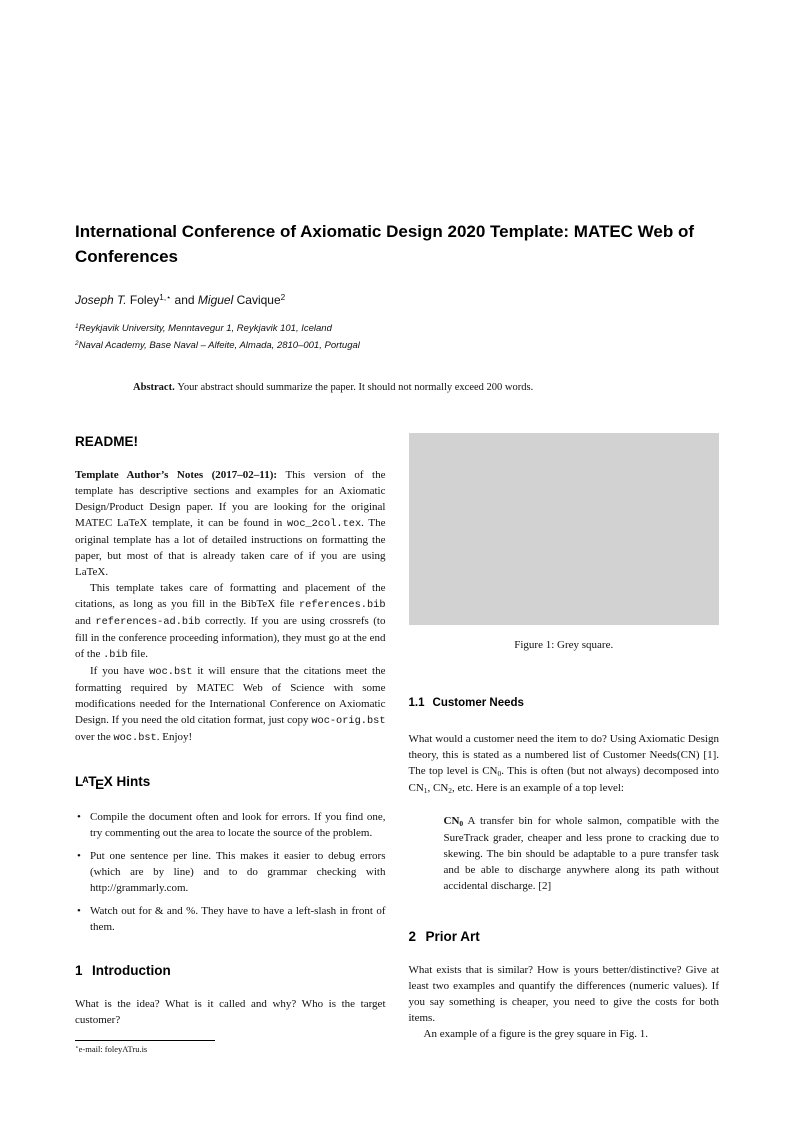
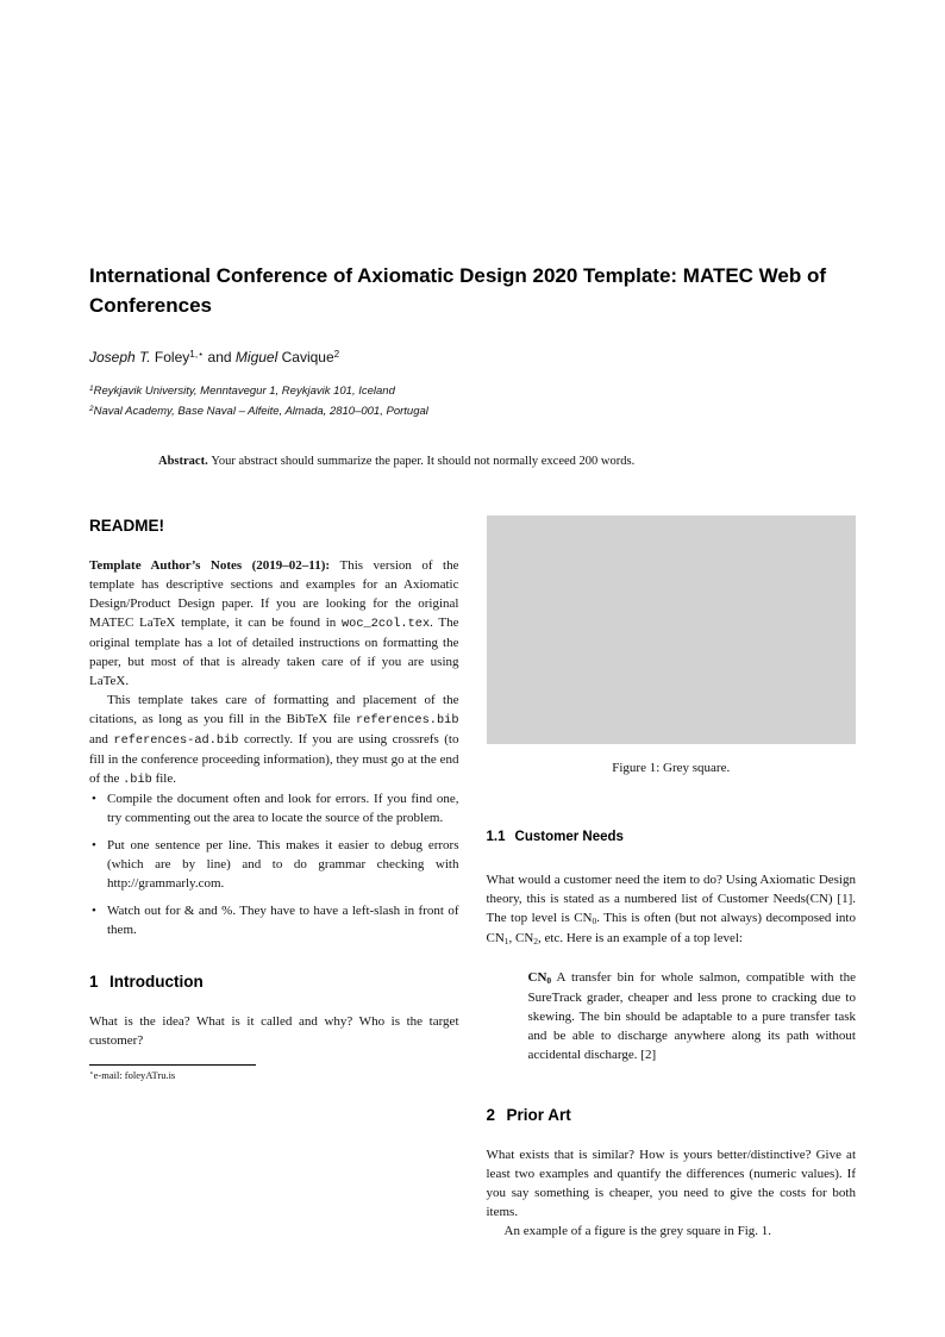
  International Conference of Axiomatic Design 2020 Template: MATEC Web of Conferences
  Joseph T. Foley1,⋆ and Miguel Cavique2
  Reykjavik University, Menntavegur 1, Reykjavik 101, Iceland
  Naval Academy, Base Naval – Alfeite, Almada, 2810–001, Portugal
  Abstract. Your abstract should summarize the paper. It should not normally exceed 200 words.
  README!
- Template Author’s Notes (2017–02–11): This version of the template has descriptive sections and examples for an Axiomatic Design/Product Design paper. If you are looking for the original MATEC LaTeX template, it can be found in woc_2col.tex. The original template has a lot of detailed instructions on formatting the paper, but most of that is already taken care of if you are using LaTeX.
+ Template Author’s Notes (2019–02–11): This version of the template has descriptive sections and examples for an Axiomatic Design/Product Design paper. If you are looking for the original MATEC LaTeX template, it can be found in woc_2col.tex. The original template has a lot of detailed instructions on formatting the paper, but most of that is already taken care of if you are using LaTeX.
  This template takes care of formatting and placement of the citations, as long as you fill in the BibTeX file references.bib and references-ad.bib correctly. If you are using crossrefs (to fill in the conference proceeding information), they must go at the end of the .bib file.
- If you have woc.bst it will ensure that the citations meet the formatting required by MATEC Web of Science with some modifications needed for the International Conference on Axiomatic Design. If you need the old citation format, just copy woc-orig.bst over the woc.bst. Enjoy!
- LATEX Hints
  •
  Compile the document often and look for errors. If you find one, try commenting out the area to locate the source of the problem.
  •
  Put one sentence per line. This makes it easier to debug errors (which are by line) and to do grammar checking with http://grammarly.com.
  •
  Watch out for & and %. They have to have a left-slash in front of them.
  1 Introduction
  What is the idea? What is it called and why? Who is the target customer?
  e-mail: foleyATru.is
  Figure 1: Grey square.
  1.1 Customer Needs
  What would a customer need the item to do? Using Axiomatic Design theory, this is stated as a numbered list of Customer Needs(CN) [1]. The top level is CN0. This is often (but not always) decomposed into CN1, CN2, etc. Here is an example of a top level:
  CN0 A transfer bin for whole salmon, compatible with the SureTrack grader, cheaper and less prone to cracking due to skewing. The bin should be adaptable to a pure transfer task and be able to discharge anywhere along its path without accidental discharge. [2]
  2 Prior Art
  What exists that is similar? How is yours better/distinctive? Give at least two examples and quantify the differences (numeric values). If you say something is cheaper, you need to give the costs for both items.
  An example of a figure is the grey square in Fig. 1.
